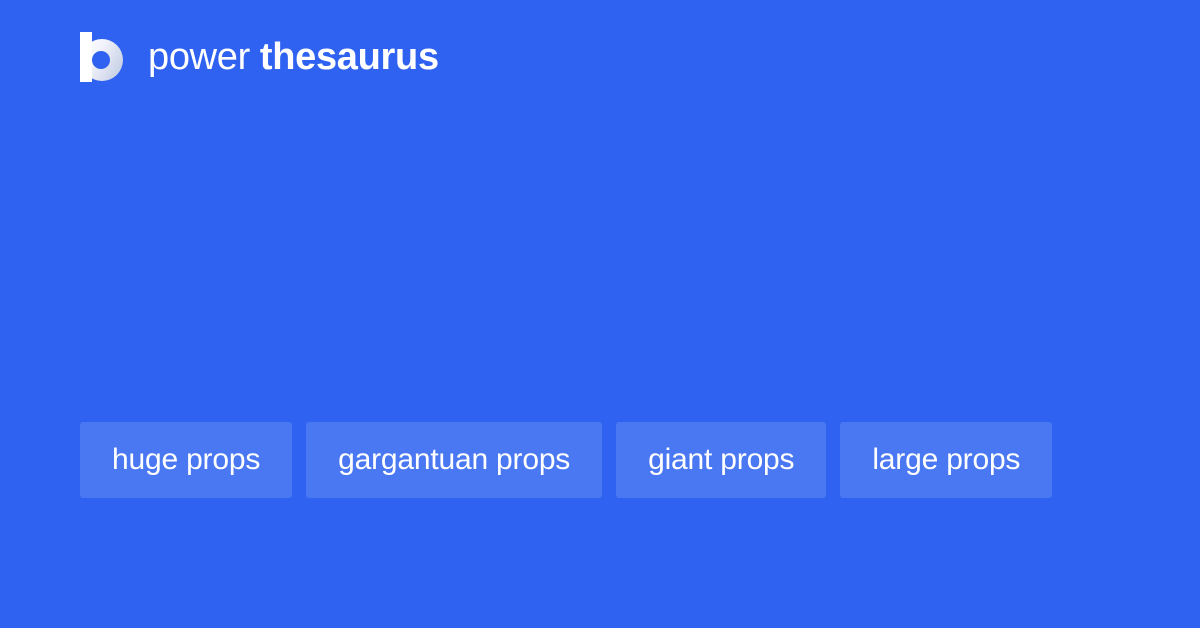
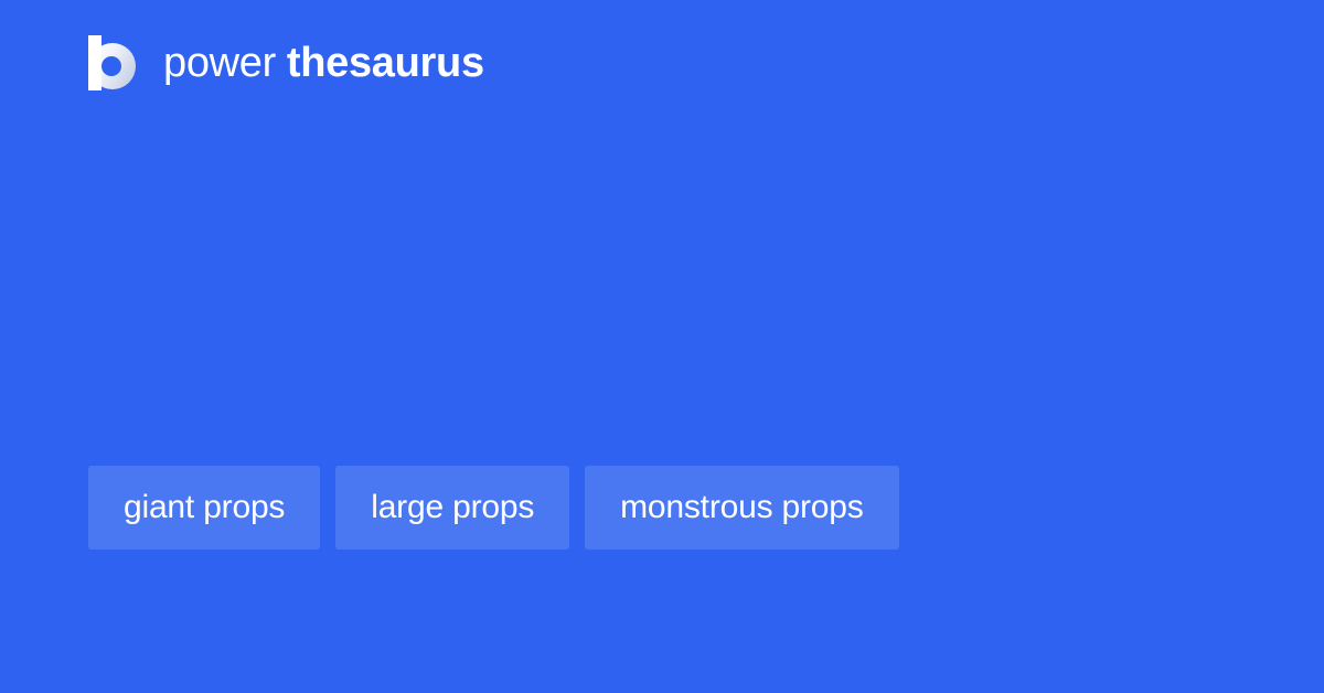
  power
  thesaurus
- huge props
- gargantuan props
  giant props
  large props
+ monstrous props
